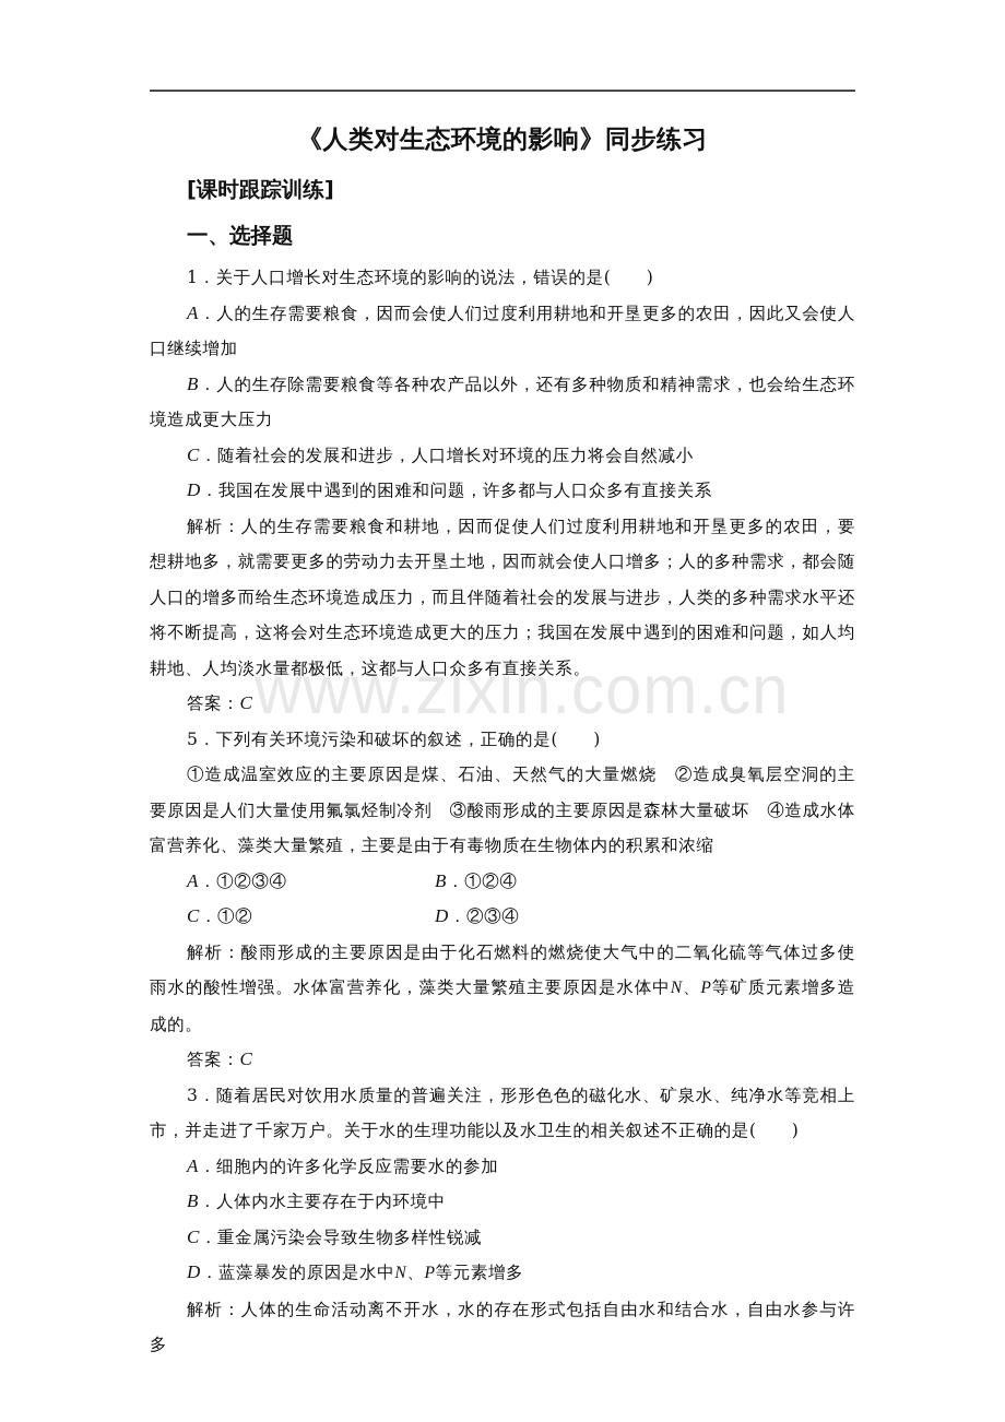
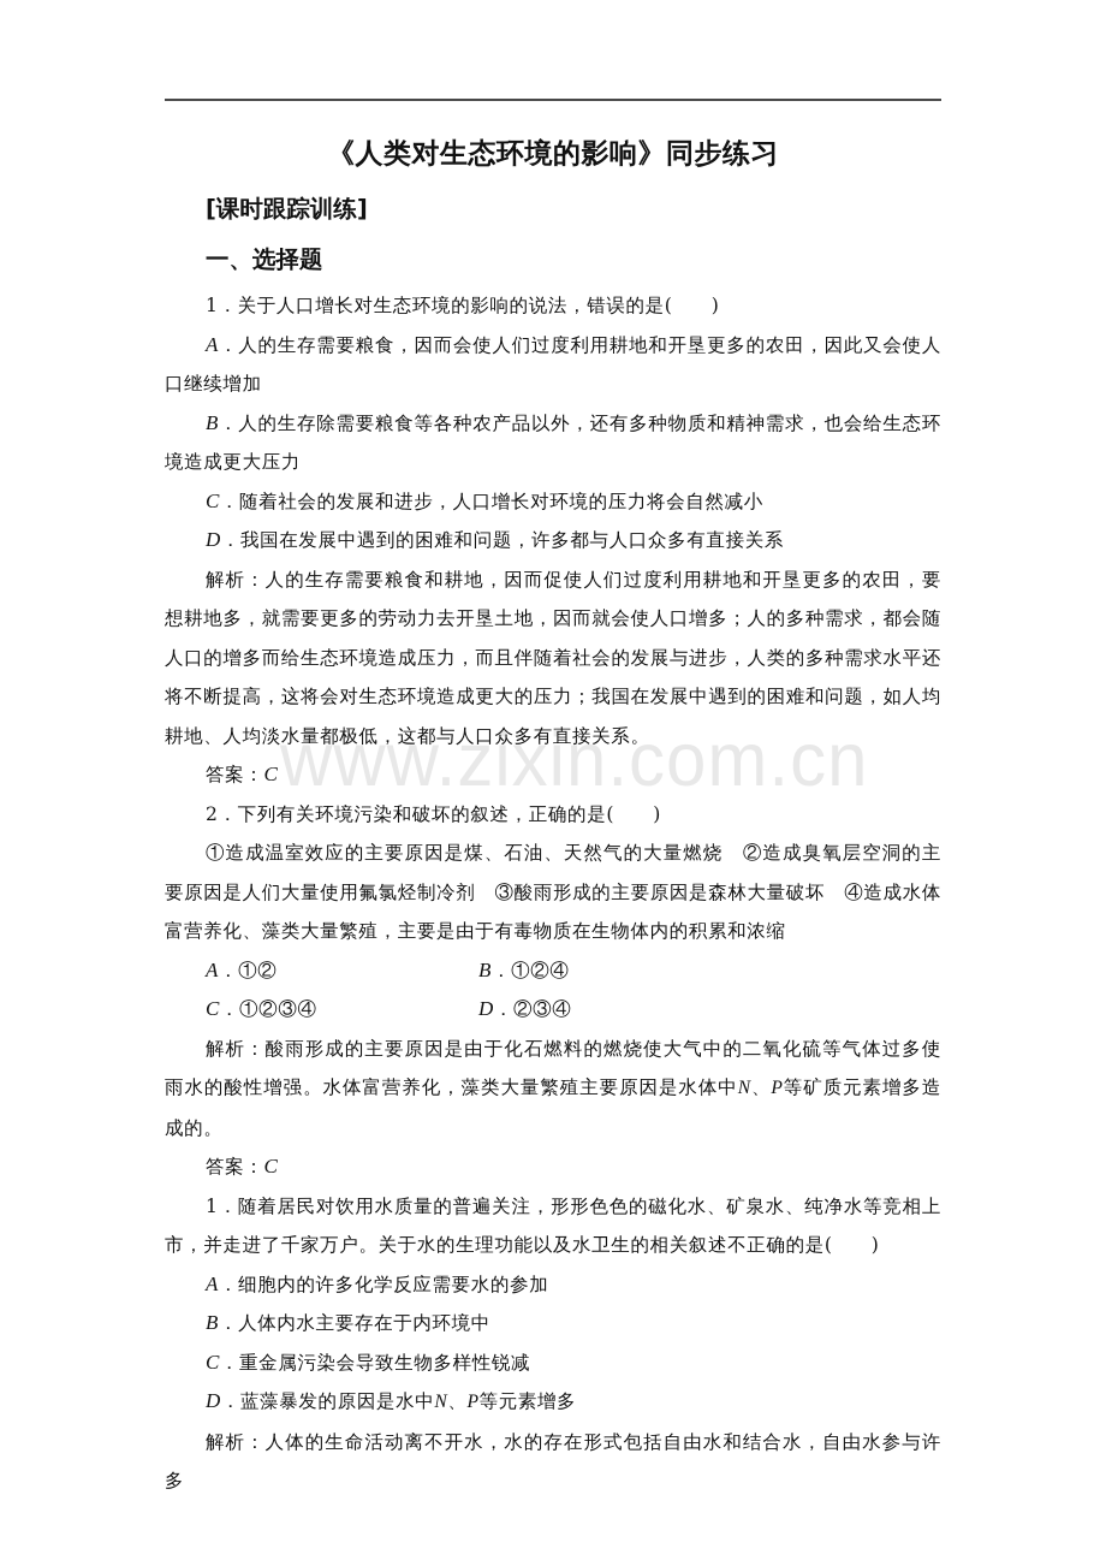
  www.zixin.com.cn
  《人类对生态环境的影响》同步练习
  [课时跟踪训练]
  一、选择题
  1．关于人口增长对生态环境的影响的说法，错误的是( )
  A．人的生存需要粮食，因而会使人们过度利用耕地和开垦更多的农田，因此又会使人口继续增加
  B．人的生存除需要粮食等各种农产品以外，还有多种物质和精神需求，也会给生态环境造成更大压力
  C．随着社会的发展和进步，人口增长对环境的压力将会自然减小
  D．我国在发展中遇到的困难和问题，许多都与人口众多有直接关系
  解析：人的生存需要粮食和耕地，因而促使人们过度利用耕地和开垦更多的农田，要想耕地多，就需要更多的劳动力去开垦土地，因而就会使人口增多；人的多种需求，都会随人口的增多而给生态环境造成压力，而且伴随着社会的发展与进步，人类的多种需求水平还将不断提高，这将会对生态环境造成更大的压力；我国在发展中遇到的困难和问题，如人均耕地、人均淡水量都极低，这都与人口众多有直接关系。
  答案：C
- 5．下列有关环境污染和破坏的叙述，正确的是( )
+ 2．下列有关环境污染和破坏的叙述，正确的是( )
  ①造成温室效应的主要原因是煤、石油、天然气的大量燃烧 ②造成臭氧层空洞的主要原因是人们大量使用氟氯烃制冷剂 ③酸雨形成的主要原因是森林大量破坏 ④造成水体富营养化、藻类大量繁殖，主要是由于有毒物质在生物体内的积累和浓缩
- A．①②③④
+ A．①②
  B．①②④
- C．①②
+ C．①②③④
  D．②③④
  解析：酸雨形成的主要原因是由于化石燃料的燃烧使大气中的二氧化硫等气体过多使雨水的酸性增强。水体富营养化，藻类大量繁殖主要原因是水体中N、P等矿质元素增多造成的。
  答案：C
- 3．随着居民对饮用水质量的普遍关注，形形色色的磁化水、矿泉水、纯净水等竞相上市，并走进了千家万户。关于水的生理功能以及水卫生的相关叙述不正确的是( )
+ 1．随着居民对饮用水质量的普遍关注，形形色色的磁化水、矿泉水、纯净水等竞相上市，并走进了千家万户。关于水的生理功能以及水卫生的相关叙述不正确的是( )
  A．细胞内的许多化学反应需要水的参加
  B．人体内水主要存在于内环境中
  C．重金属污染会导致生物多样性锐减
  D．蓝藻暴发的原因是水中N、P等元素增多
  解析：人体的生命活动离不开水，水的存在形式包括自由水和结合水，自由水参与许多
